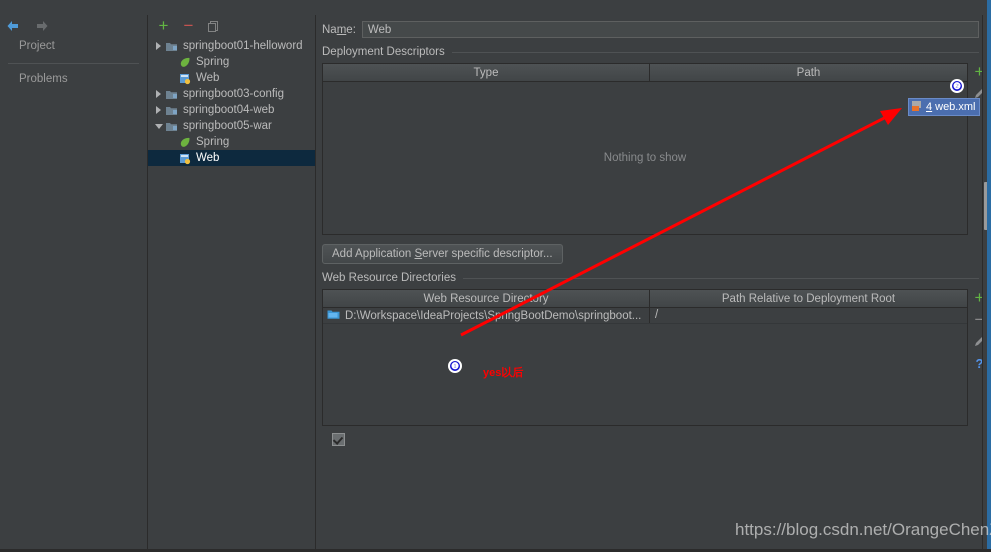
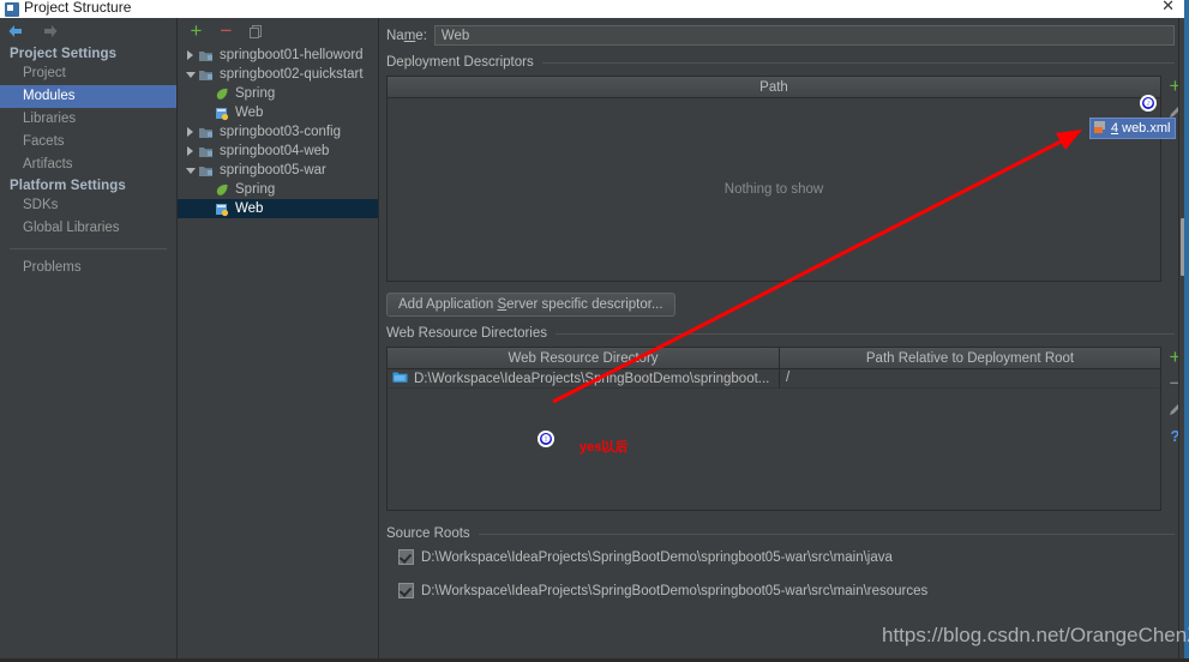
+ Project Structure
+ ✕
+ Project Settings
  Project
+ Modules
+ Libraries
+ Facets
+ Artifacts
+ Platform Settings
+ SDKs
+ Global Libraries
  Problems
  +
  −
  springboot01-helloword
+ springboot02-quickstart
  Spring
  Web
  springboot03-config
  springboot04-web
  springboot05-war
  Spring
  Web
  Name:
  Web
  Deployment Descriptors
- Type
  Path
  Nothing to show
  +
  Add Application Server specific descriptor...
  Web Resource Directories
  Web Resource Direcory
  Path Relative to Deployment Root
  D:\Workspace\IdeaProjects\SringBootDemo\springboot...
  /
  +
  −
  ?
+ Source Roots
+ D:\Workspace\IdeaProjects\SpringBootDemo\springboot05-war\src\main\java
+ D:\Workspace\IdeaProjects\SpringBootDemo\springboot05-war\src\main\resources
  4
  web.xml
  ❶
  ❷
  yes以后
  https://blog.csdn.net/OrangeChen
